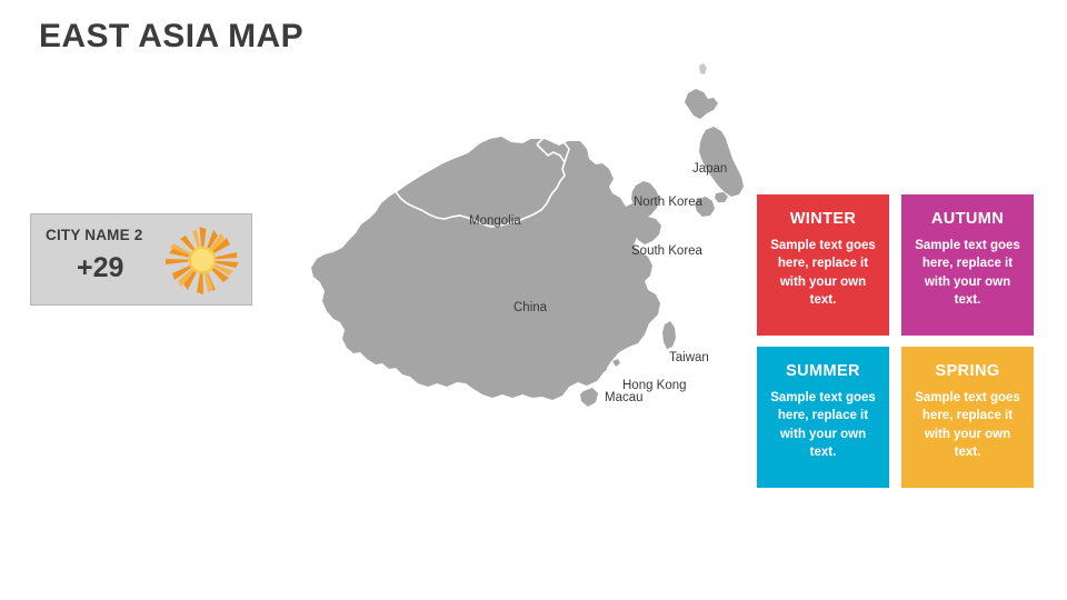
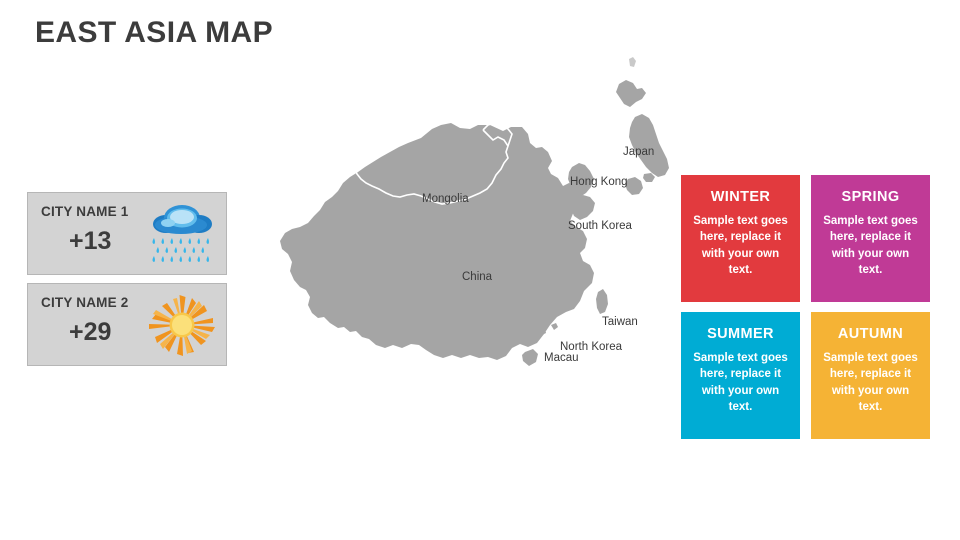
  EAST ASIA MAP
+ CITY NAME 1
+ +13
  CITY NAME 2
  +29
  Mongolia
  Japan
- North Korea
+ Hong Kong
  South Korea
  China
  Taiwan
- Hong Kong
+ North Korea
  Macau
  WINTER
  Sample text goes here, replace it with your own text.
- AUTUMN
+ SPRING
  Sample text goes here, replace it with your own text.
  SUMMER
  Sample text goes here, replace it with your own text.
- SPRING
+ AUTUMN
  Sample text goes here, replace it with your own text.
